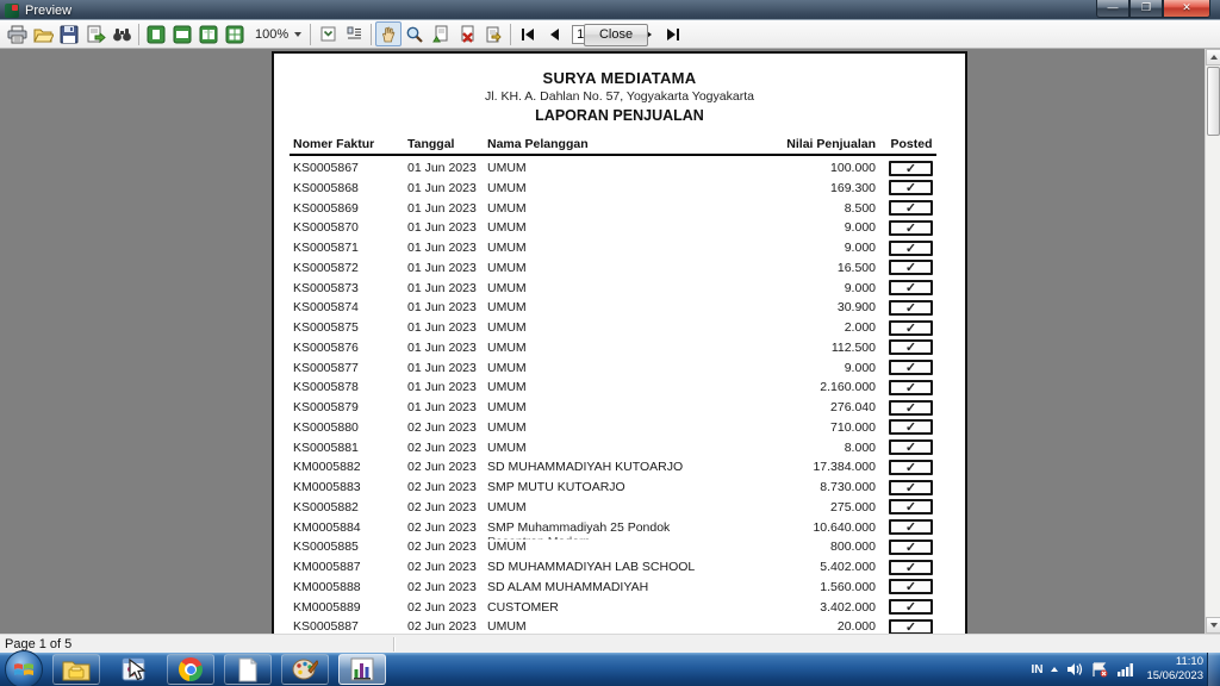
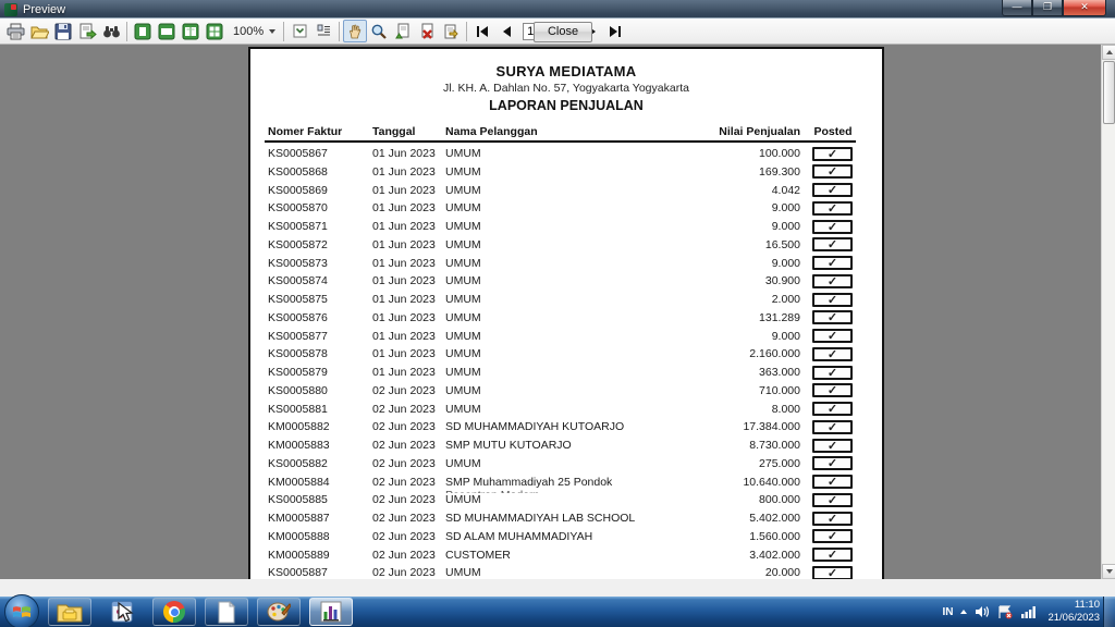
  Preview
  —
  ❐
  ✕
  100%
  1
  Close
  SURYA MEDIATAMA
  Jl. KH. A. Dahlan No. 57, Yogyakarta Yogyakarta
  LAPORAN PENJUALAN
  Nomer Faktur
  Tanggal
  Nama Pelanggan
  Nilai Penjualan
  Posted
  KS0005867
  01 Jun 2023
  UMUM
  100.000
  ✓
  KS0005868
  01 Jun 2023
  UMUM
  169.300
  ✓
  KS0005869
  01 Jun 2023
  UMUM
- 8.500
+ 4.042
  ✓
  KS0005870
  01 Jun 2023
  UMUM
  9.000
  ✓
  KS0005871
  01 Jun 2023
  UMUM
  9.000
  ✓
  KS0005872
  01 Jun 2023
  UMUM
  16.500
  ✓
  KS0005873
  01 Jun 2023
  UMUM
  9.000
  ✓
  KS0005874
  01 Jun 2023
  UMUM
  30.900
  ✓
  KS0005875
  01 Jun 2023
  UMUM
  2.000
  ✓
  KS0005876
  01 Jun 2023
  UMUM
- 112.500
+ 131.289
  ✓
  KS0005877
  01 Jun 2023
  UMUM
  9.000
  ✓
  KS0005878
  01 Jun 2023
  UMUM
  2.160.000
  ✓
  KS0005879
  01 Jun 2023
  UMUM
- 276.040
+ 363.000
  ✓
  KS0005880
  02 Jun 2023
  UMUM
  710.000
  ✓
  KS0005881
  02 Jun 2023
  UMUM
  8.000
  ✓
  KM0005882
  02 Jun 2023
  SD MUHAMMADIYAH KUTOARJO
  17.384.000
  ✓
  KM0005883
  02 Jun 2023
  SMP MUTU KUTOARJO
  8.730.000
  ✓
  KS0005882
  02 Jun 2023
  UMUM
  275.000
  ✓
  KM0005884
  02 Jun 2023
  SMP Muhammadiyah 25 Pondok
  10.640.000
  ✓
  KS0005885
  02 Jun 2023
  UMUM
  800.000
  ✓
  KM0005887
  02 Jun 2023
  SD MUHAMMADIYAH LAB SCHOOL
  5.402.000
  ✓
  KM0005888
  02 Jun 2023
  SD ALAM MUHAMMADIYAH
  1.560.000
  ✓
  KM0005889
  02 Jun 2023
  CUSTOMER
  3.402.000
  ✓
  KS0005887
  02 Jun 2023
  UMUM
  20.000
  ✓
- Page 1 of 5
  IN
  11:10
- 15/06/2023
+ 21/06/2023
